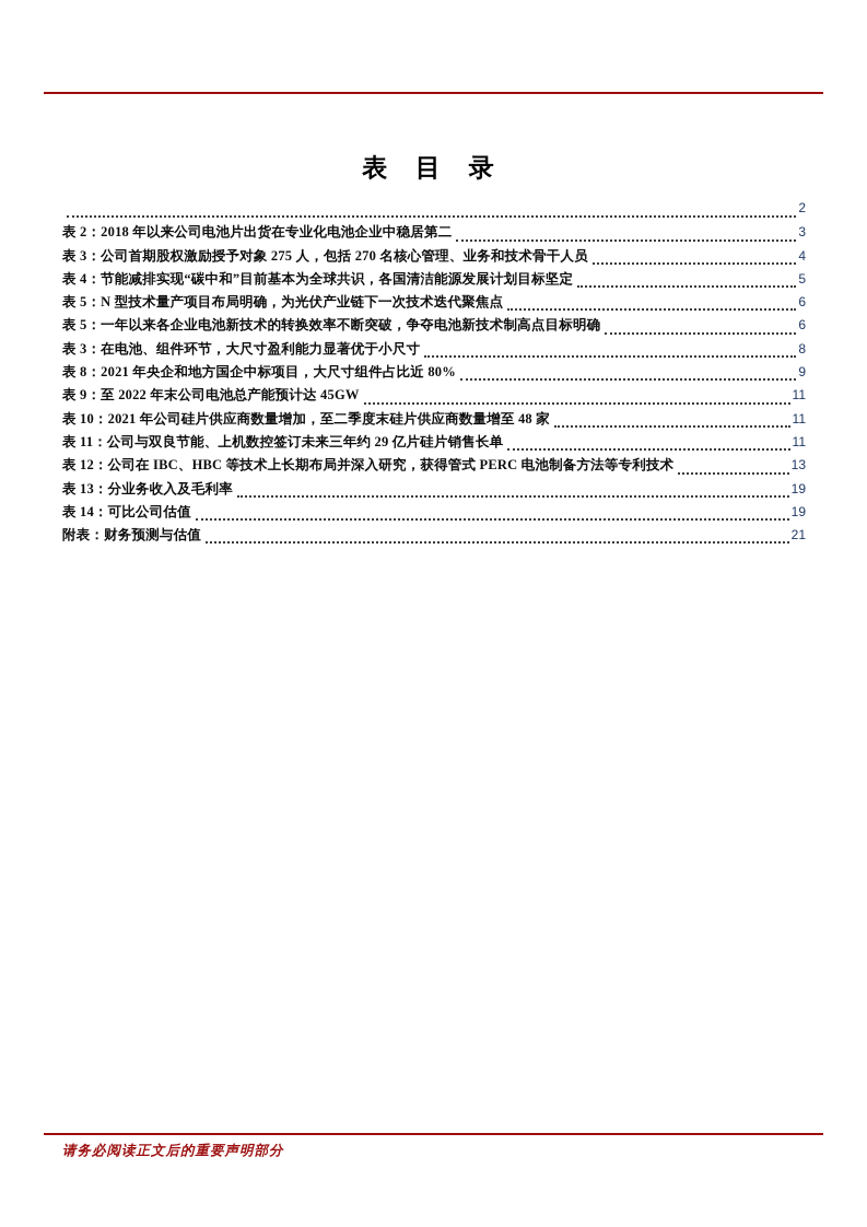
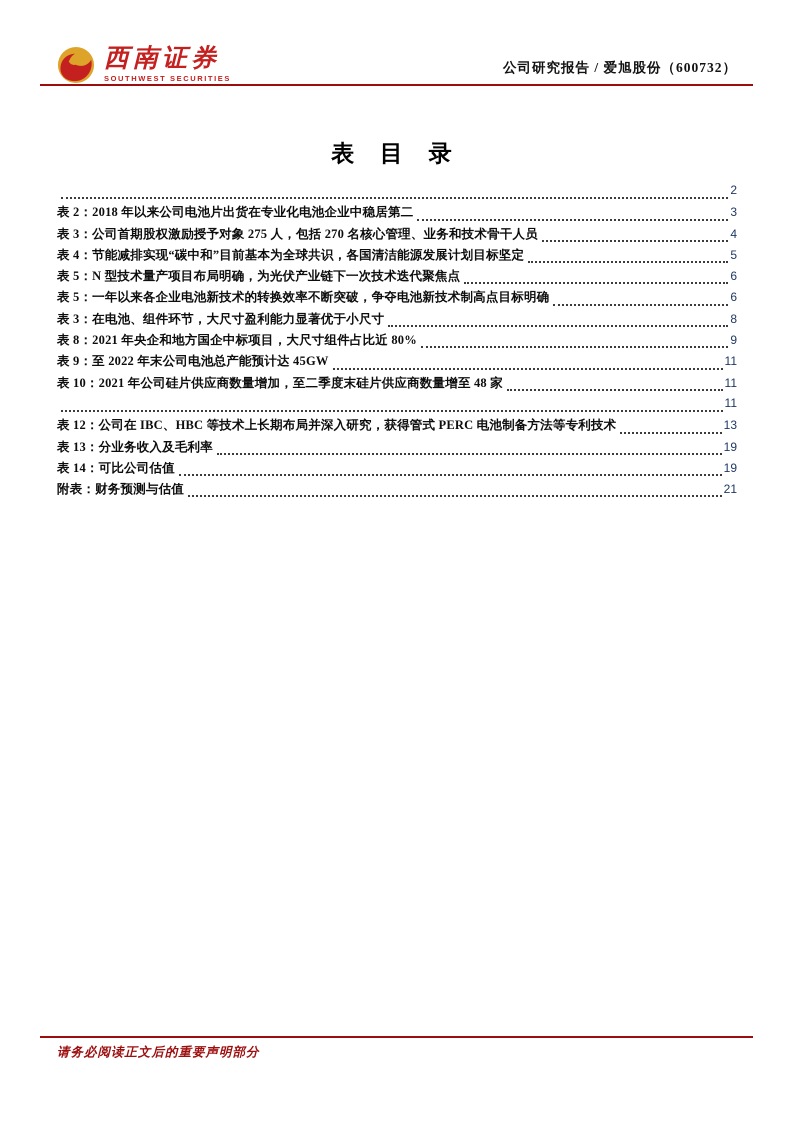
+ 西南证券
+ SOUTHWEST SECURITIES
+ 公司研究报告 / 爱旭股份（600732）
  表 目 录
  2
  表 2：2018 年以来公司电池片出货在专业化电池企业中稳居第二
  3
  表 3：公司首期股权激励授予对象 275 人，包括 270 名核心管理、业务和技术骨干人员
  4
  表 4：节能减排实现“碳中和”目前基本为全球共识，各国清洁能源发展计划目标坚定
  5
  表 5：N 型技术量产项目布局明确，为光伏产业链下一次技术迭代聚焦点
  6
  表 5：一年以来各企业电池新技术的转换效率不断突破，争夺电池新技术制高点目标明确
  6
  表 3：在电池、组件环节，大尺寸盈利能力显著优于小尺寸
  8
  表 8：2021 年央企和地方国企中标项目，大尺寸组件占比近 80%
  9
  表 9：至 2022 年末公司电池总产能预计达 45GW
  11
  表 10：2021 年公司硅片供应商数量增加，至二季度末硅片供应商数量增至 48 家
  11
- 表 11：公司与双良节能、上机数控签订未来三年约 29 亿片硅片销售长单
  11
  表 12：公司在 IBC、HBC 等技术上长期布局并深入研究，获得管式 PERC 电池制备方法等专利技术
  13
  表 13：分业务收入及毛利率
  19
  表 14：可比公司估值
  19
  附表：财务预测与估值
  21
  请务必阅读正文后的重要声明部分
